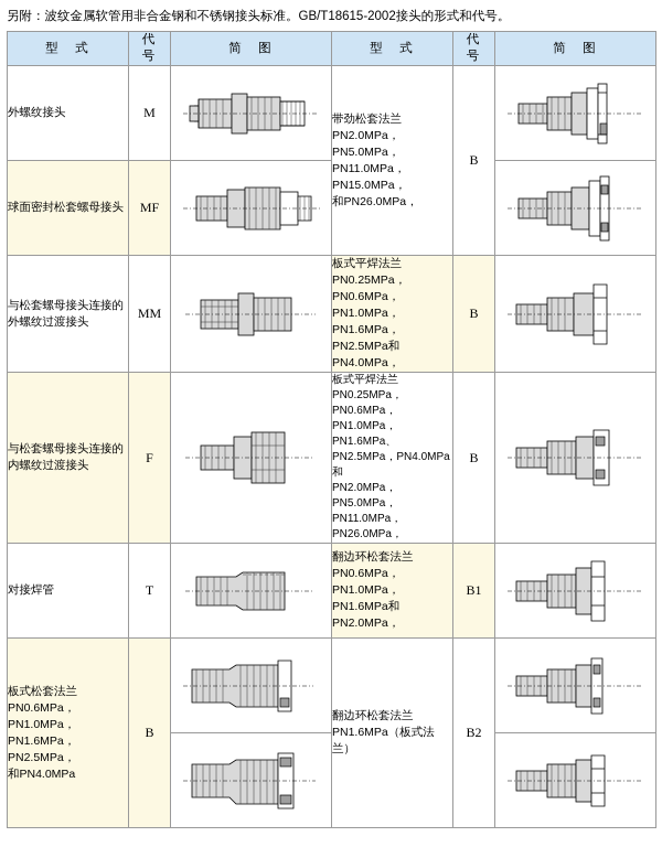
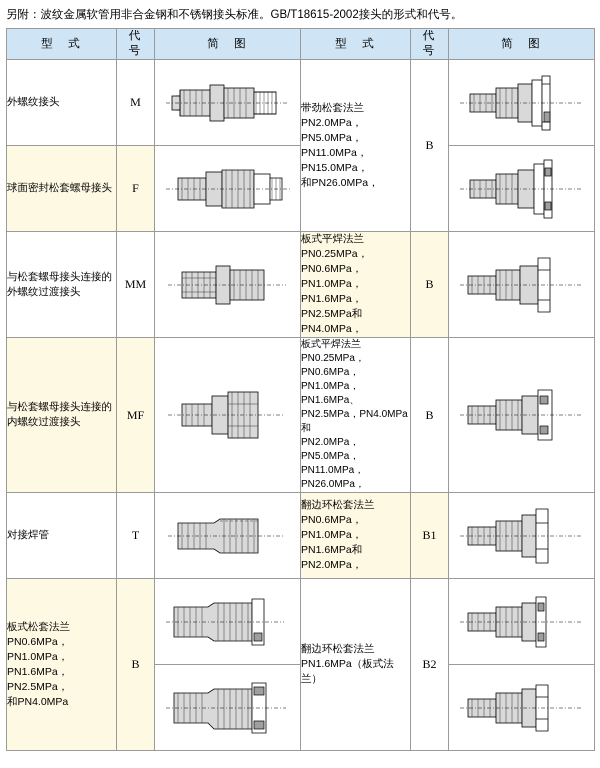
  另附：波纹金属软管用非合金钢和不锈钢接头标准。GB/T18615-2002接头的形式和代号。
  型 式	代 号	简 图	型 式	代 号	简 图
  外螺纹接头	M		带劲松套法兰 PN2.0MPa，PN5.0MPa， PN11.0MPa，PN15.0MPa， 和PN26.0MPa，	B
- 球面密封松套螺母接头	MF
+ 球面密封松套螺母接头	F
  与松套螺母接头连接的外螺纹过渡接头	MM		板式平焊法兰 PN0.25MPa，PN0.6MPa， PN1.0MPa，PN1.6MPa， PN2.5MPa和PN4.0MPa，	B
- 与松套螺母接头连接的内螺纹过渡接头	F		板式平焊法兰 PN0.25MPa，PN0.6MPa， PN1.0MPa，PN1.6MPa、 PN2.5MPa，PN4.0MPa和 PN2.0MPa，PN5.0MPa， PN11.0MPa，PN26.0MPa，	B
+ 与松套螺母接头连接的内螺纹过渡接头	MF		板式平焊法兰 PN0.25MPa，PN0.6MPa， PN1.0MPa，PN1.6MPa、 PN2.5MPa，PN4.0MPa和 PN2.0MPa，PN5.0MPa， PN11.0MPa，PN26.0MPa，	B
  对接焊管	T		翻边环松套法兰 PN0.6MPa，PN1.0MPa， PN1.6MPa和PN2.0MPa，	B1
  板式松套法兰 PN0.6MPa，PN1.0MPa， PN1.6MPa，PN2.5MPa， 和PN4.0MPa	B		翻边环松套法兰 PN1.6MPa（板式法兰）	B2
